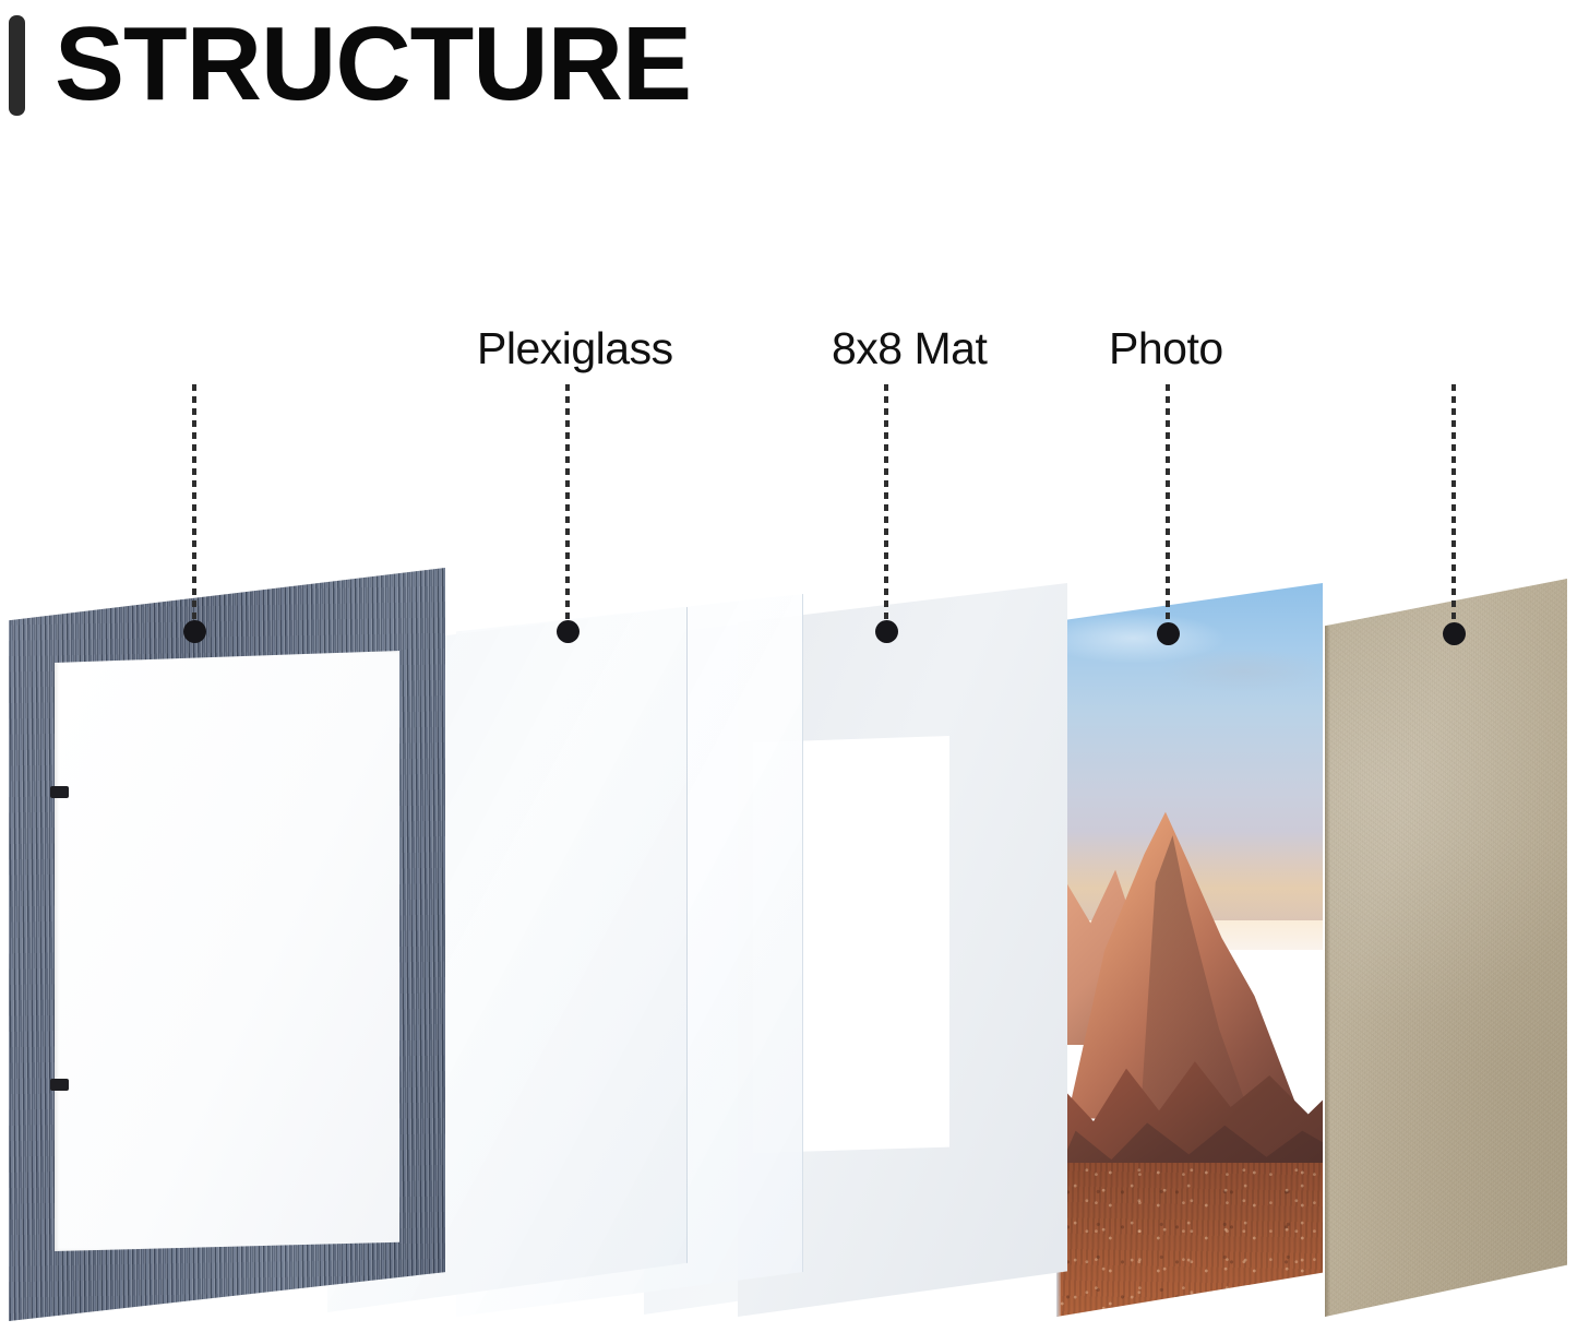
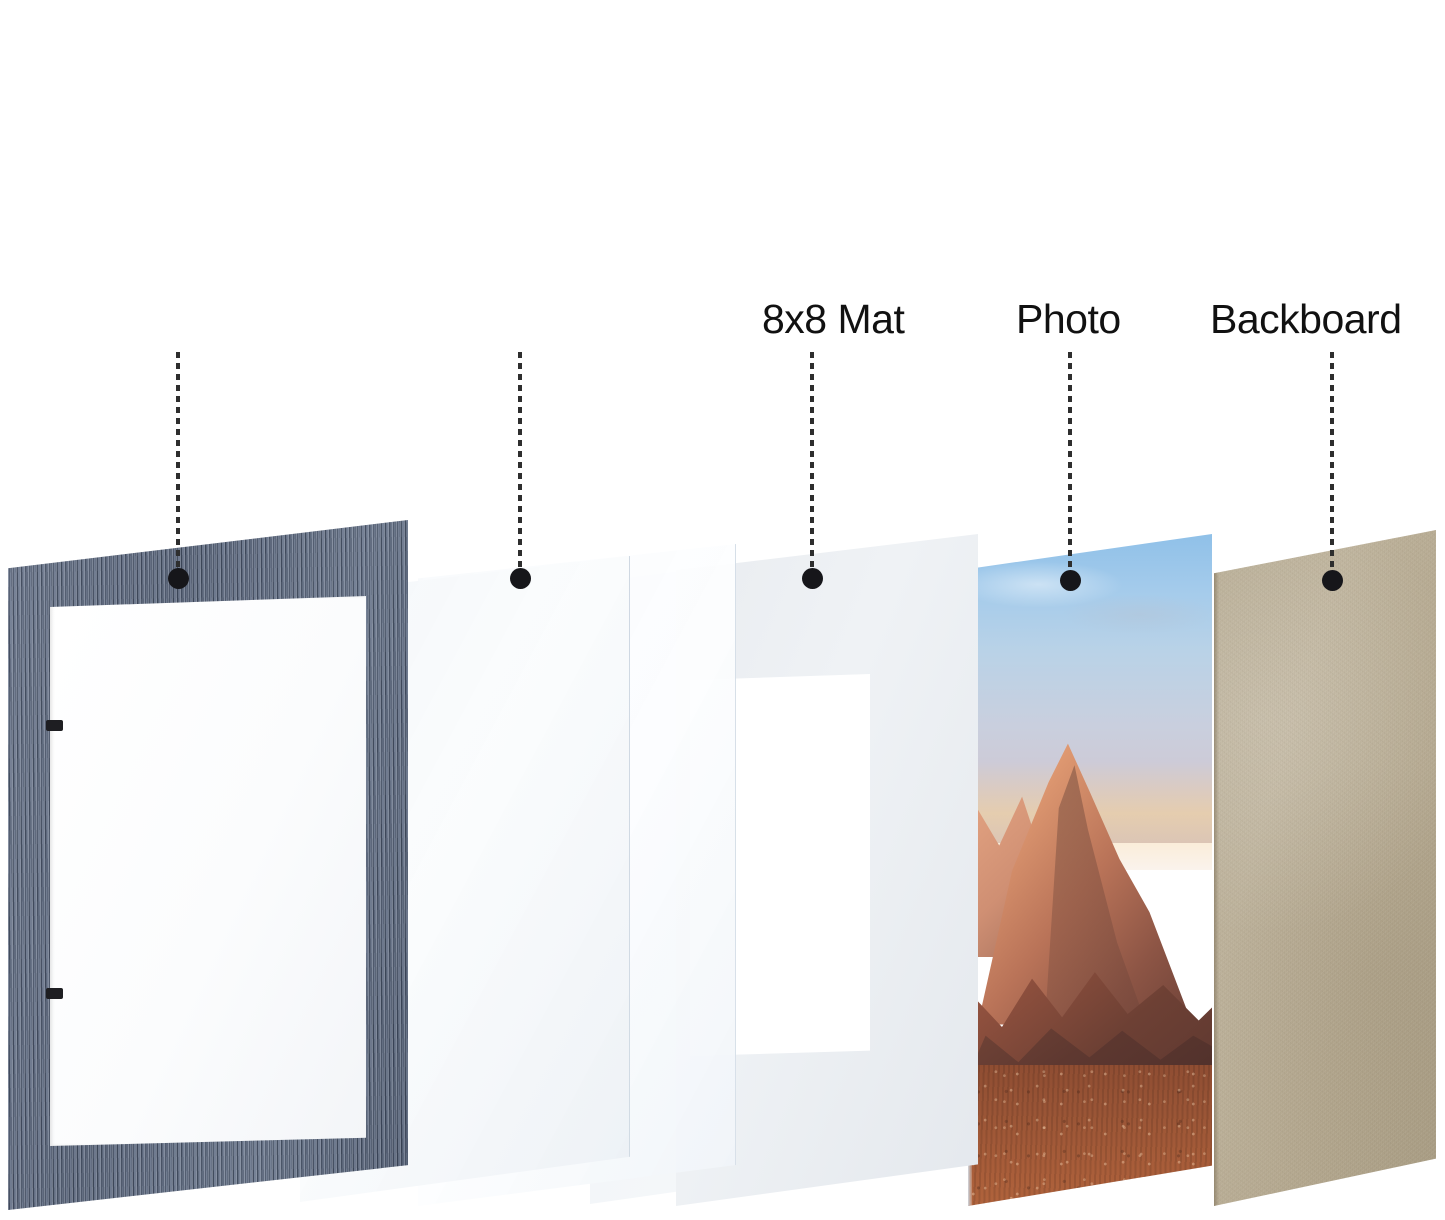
- STRUCTURE
- Plexiglass
  8x8 Mat
  Photo
+ Backboard
